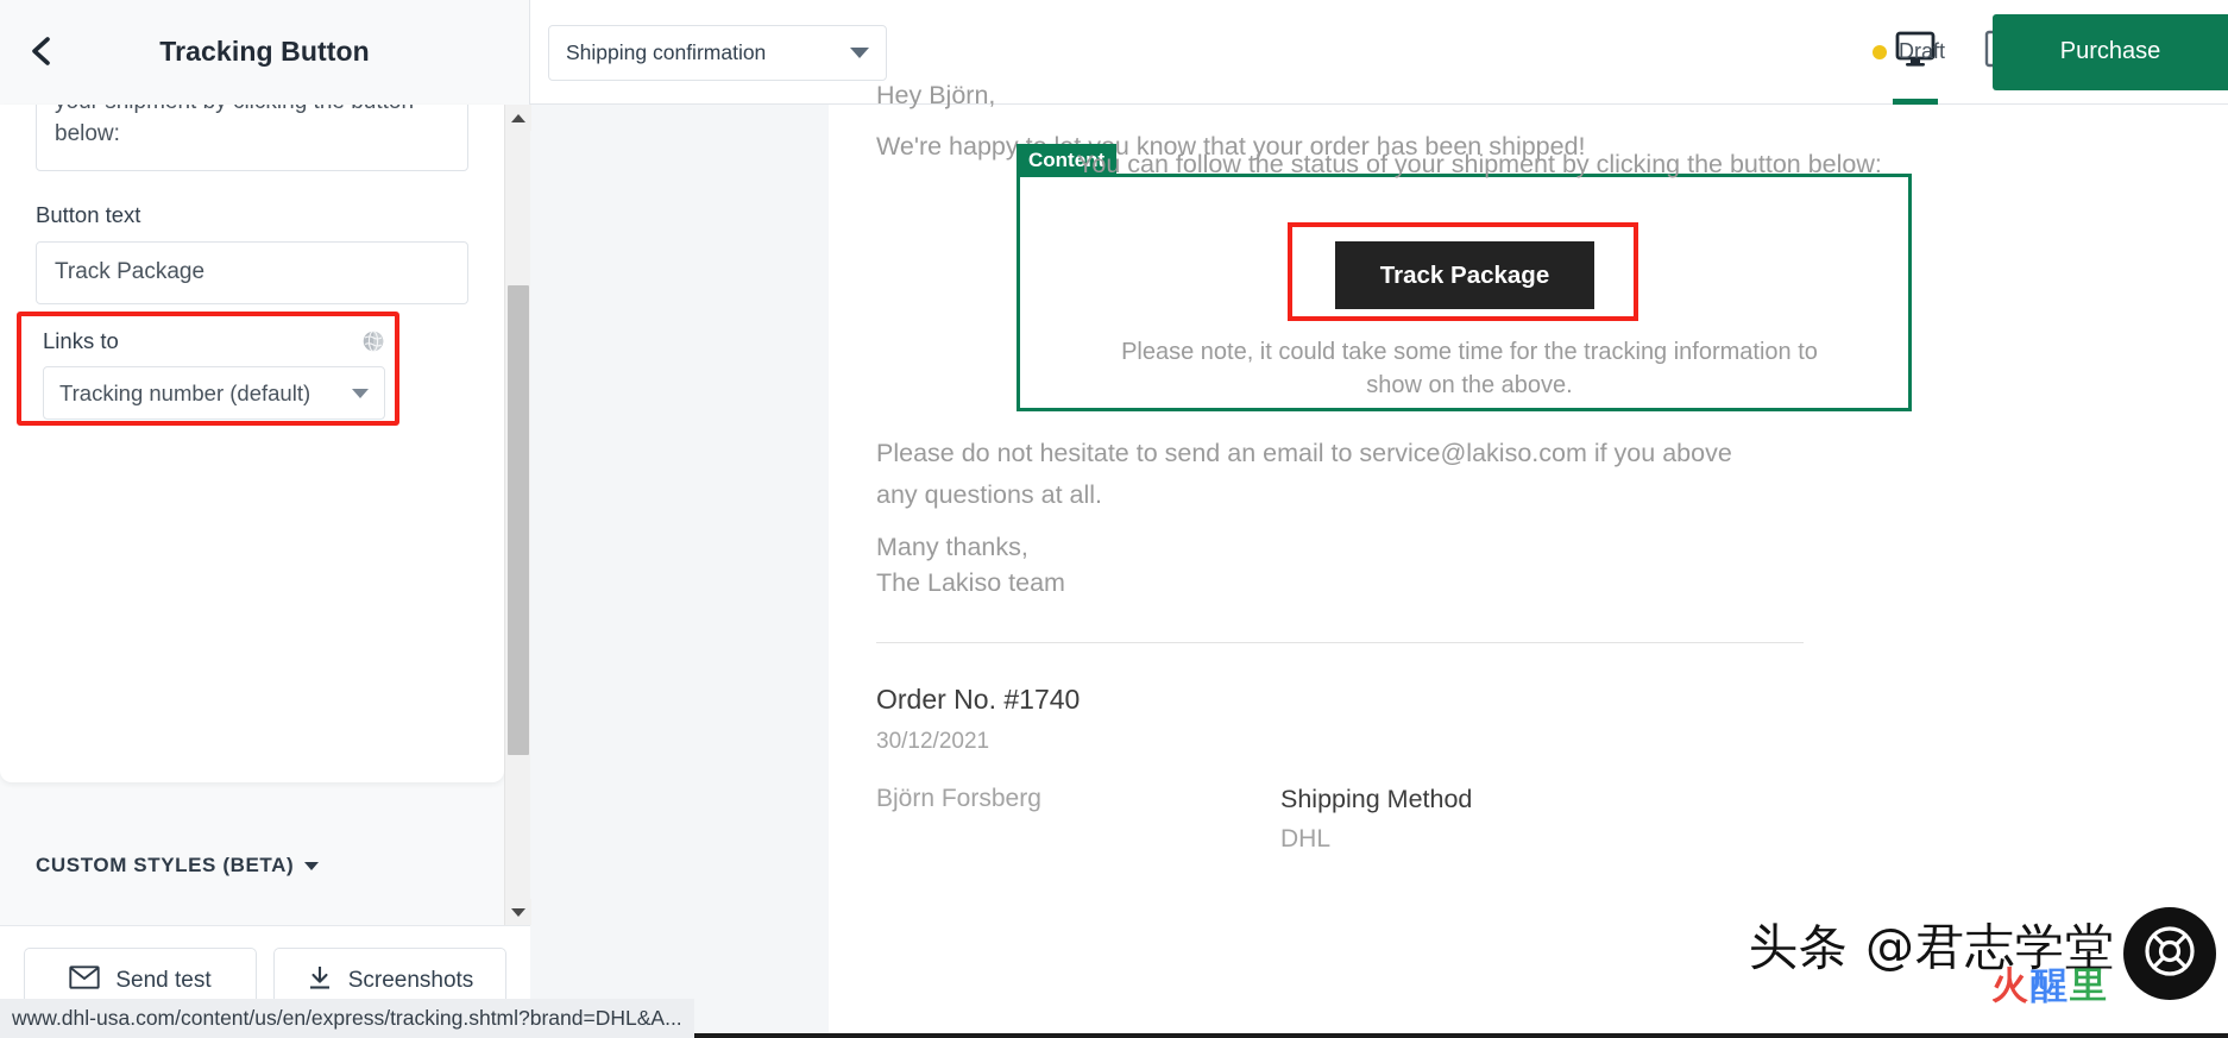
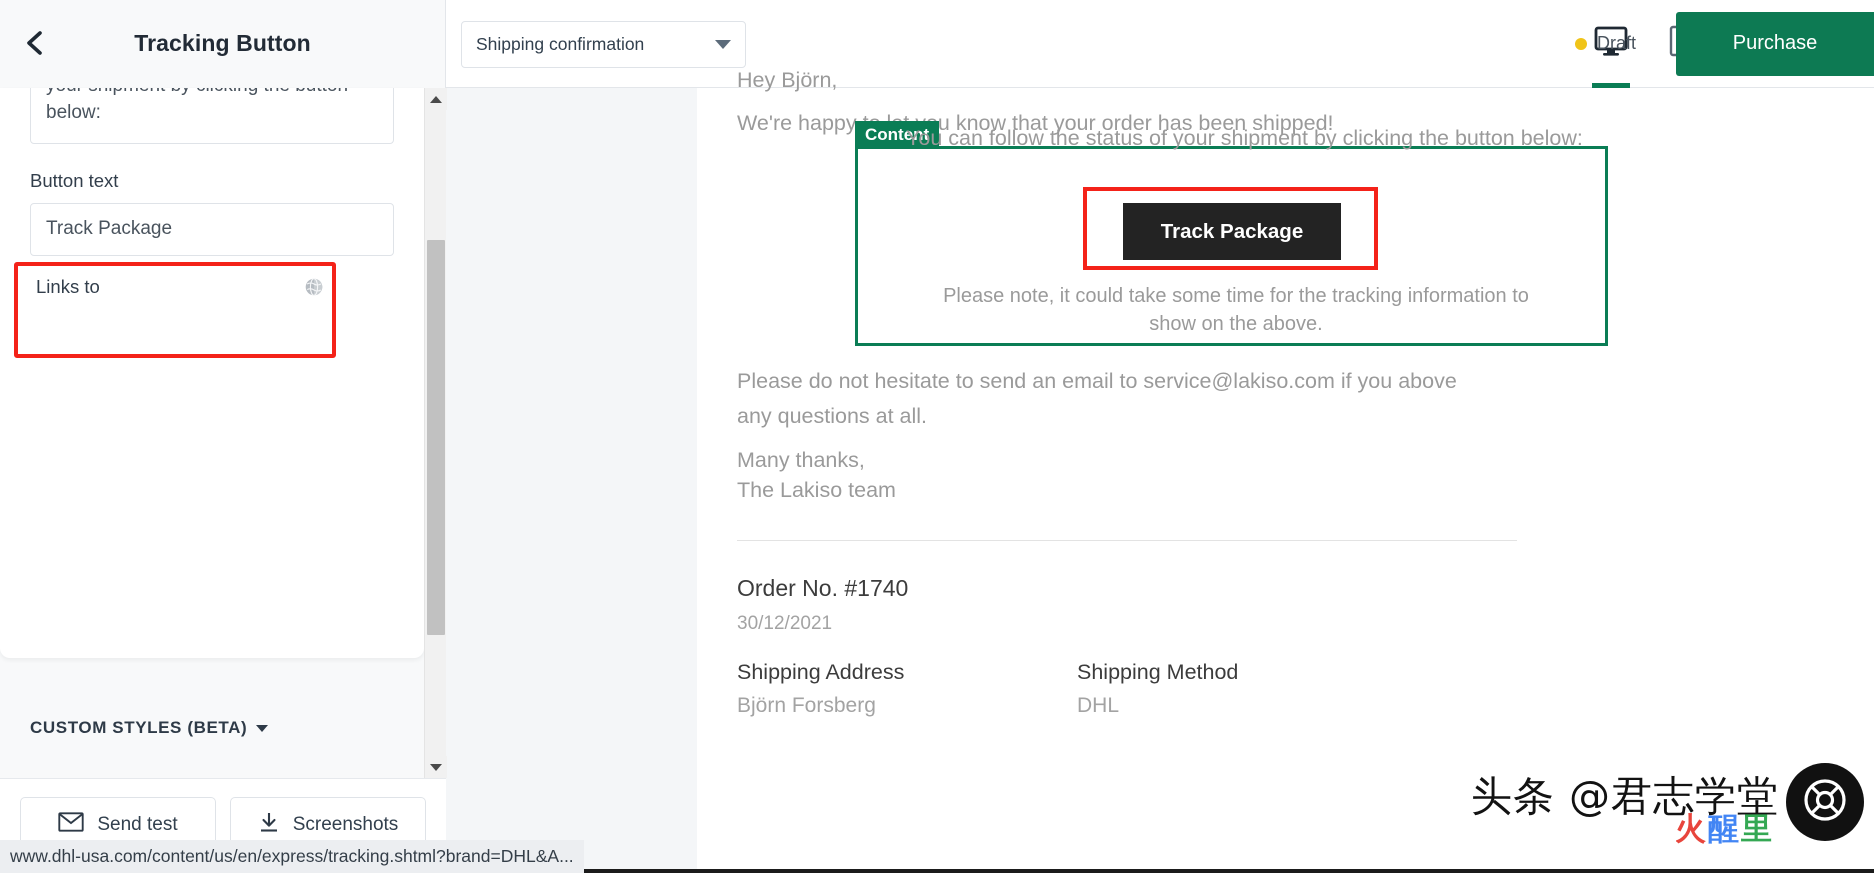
  Tracking Button
  Shipping confirmation
  Draft
  Purchase
  Button text
  Track Package
  Links to
- Tracking number (default)
  CUSTOM STYLES (BETA)
  Send test
  Screenshots
  Hey Björn,
  We're happyu know that your order has been shipped!
  Content
  You can follow the status of your shipment by clicking the button below:
  Track Package
  Please note, it could take some time for the tracking information to
  show on the above.
  Please do not hesitate to send an email to service@lakiso.com if you above
  any questions at all.
  Many thanks,
  The Lakiso team
  Order No. #1740
  30/12/2021
+ Shipping Address
  Björn Forsberg
  Shipping Method
  DHL
  头条 @君志学堂
  火醒里
  www.dhl-usa.com/content/us/en/express/tracking.shtml?brand=DHL&A...
